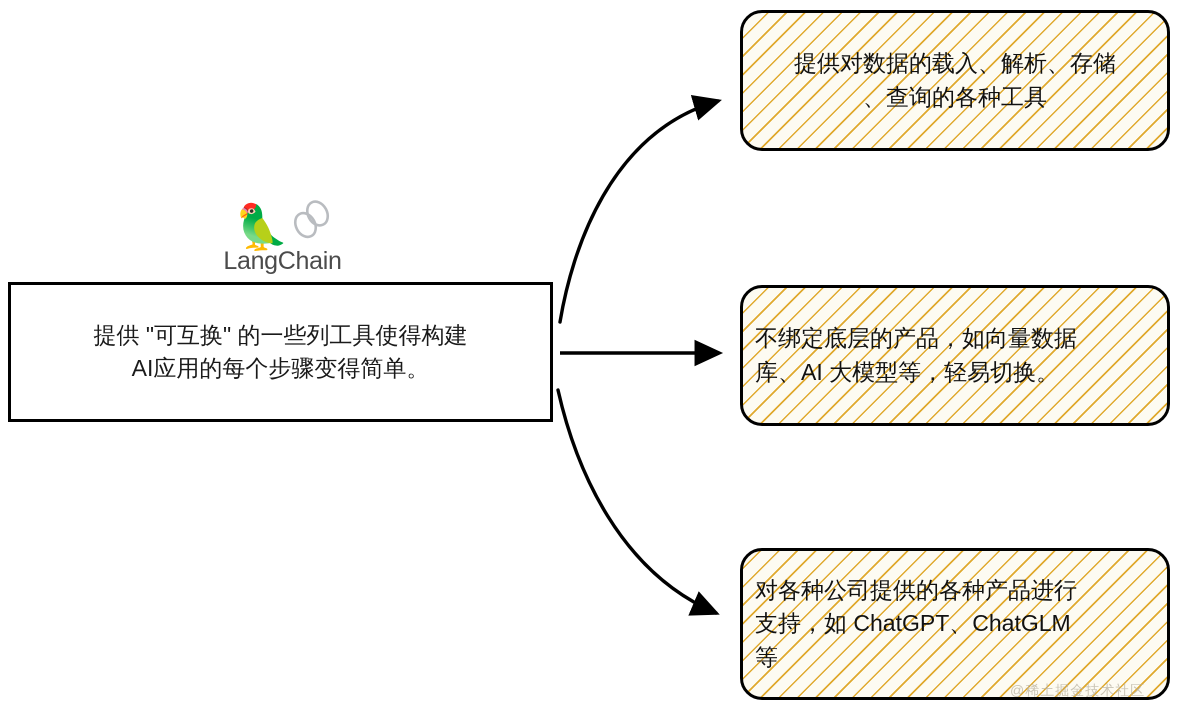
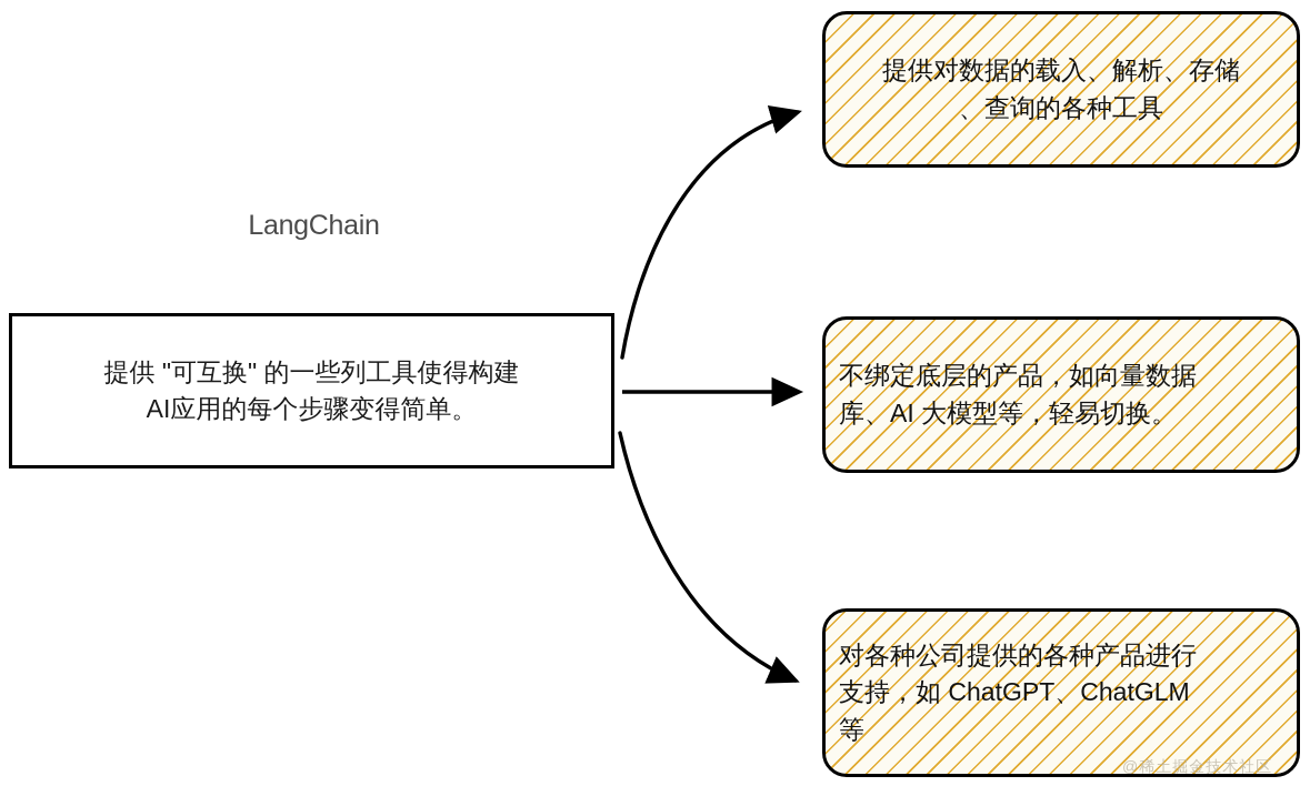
- 🦜
  LangChain
  提供 "可互换" 的一些列工具使得构建
  AI应用的每个步骤变得简单。
  提供对数据的载入、解析、存储
  、查询的各种工具
  不绑定底层的产品，如向量数据
  库、AI 大模型等，轻易切换。
  对各种公司提供的各种产品进行
  支持，如 ChatGPT、ChatGLM
  等
  @稀土掘金技术社区
